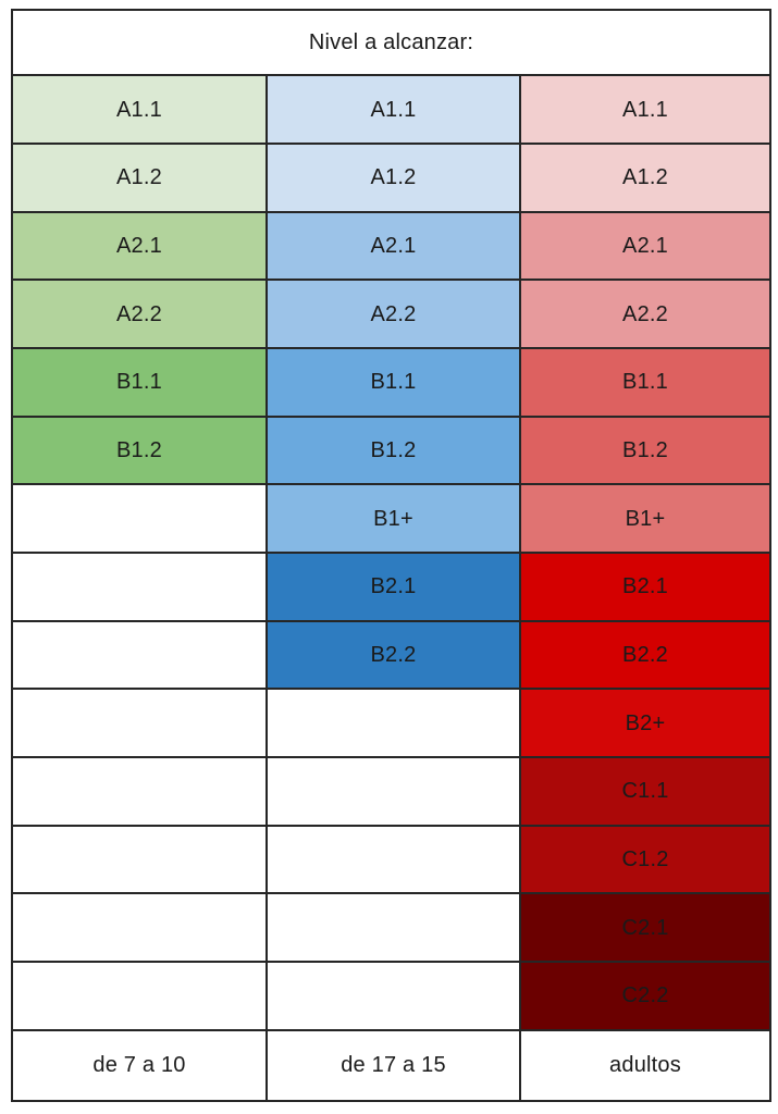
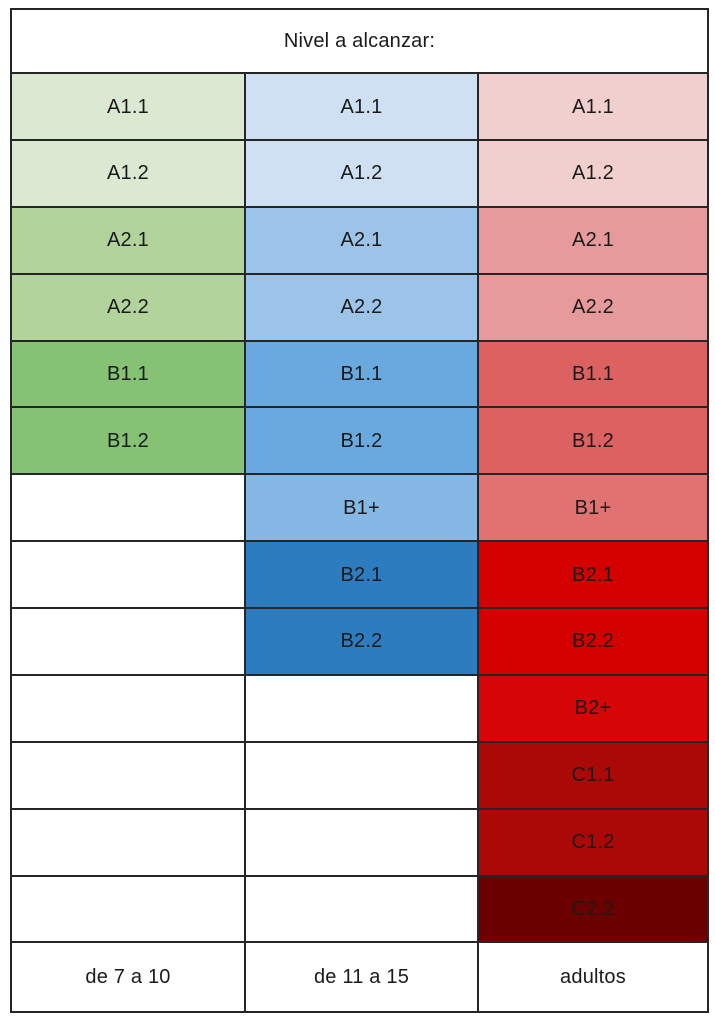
  Nivel a alcanzar:
  A1.1	A1.1	A1.1
  A1.2	A1.2	A1.2
  A2.1	A2.1	A2.1
  A2.2	A2.2	A2.2
  B1.1	B1.1	B1.1
  B1.2	B1.2	B1.2
  	B1+	B1+
  	B2.1	B2.1
  	B2.2	B2.2
  		B2+
  		C1.1
  		C1.2
- 		C2.1
  		C2.2
- de 7 a 10	de 17 a 15	adultos
+ de 7 a 10	de 11 a 15	adultos
